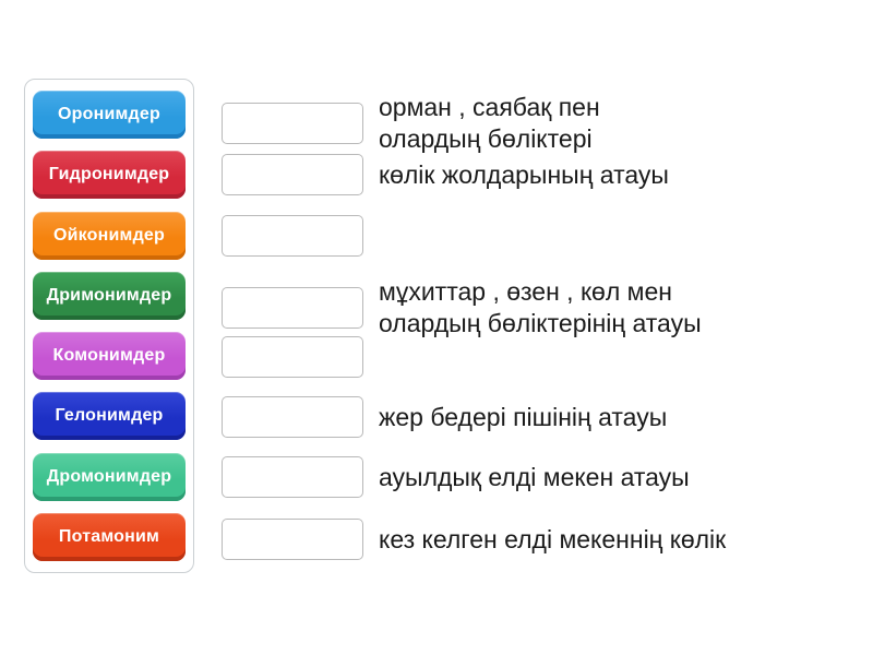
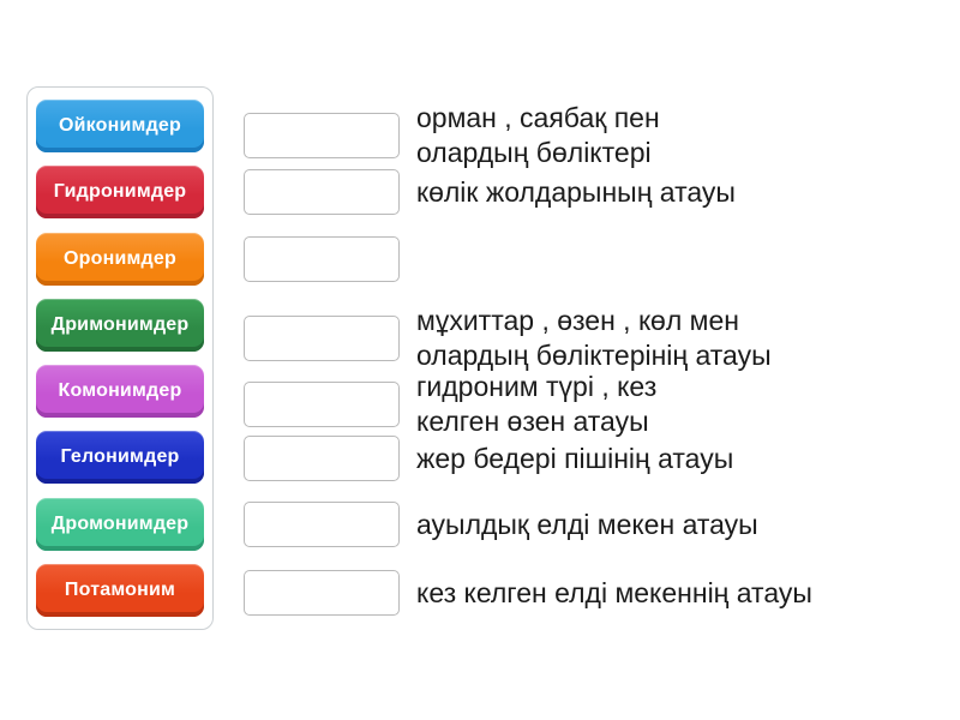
- Оронимдер
+ Ойконимдер
  Гидронимдер
- Ойконимдер
+ Оронимдер
  Дримонимдер
  Комонимдер
  Гелонимдер
  Дромонимдер
  Потамоним
  орман , саябақ пен
  олардың бөліктері
  көлік жолдарының атауы
  мұхиттар , өзен , көл мен
  олардың бөліктерінің атауы
+ гидроним түрі , кез
+ келген өзен атауы
  жер бедері пішінің атауы
  ауылдық елді мекен атауы
- кез келген елді мекеннің көлік
+ кез келген елді мекеннің атауы
